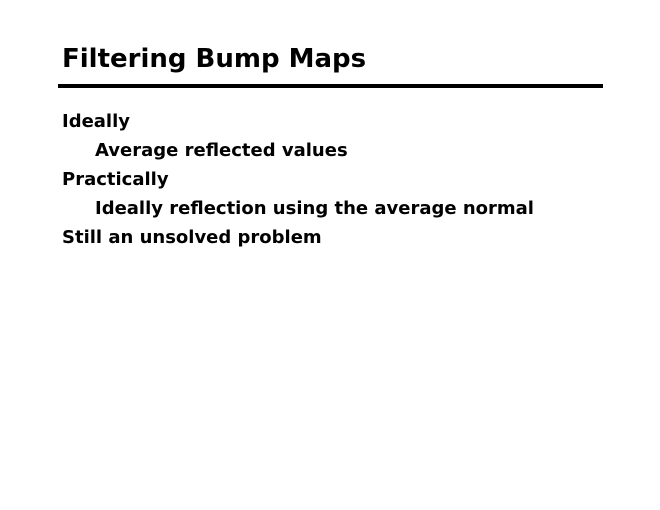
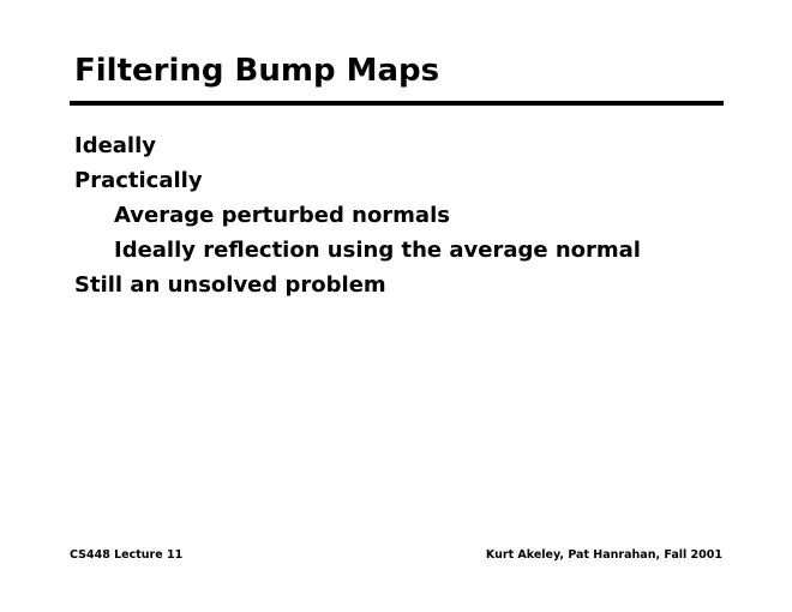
  Filtering Bump Maps
  Ideally
- Average reflected values
  Practically
+ Average perturbed normals
  Ideally reflection using the average normal
  Still an unsolved problem
+ CS448 Lecture 11
+ Kurt Akeley, Pat Hanrahan, Fall 2001
